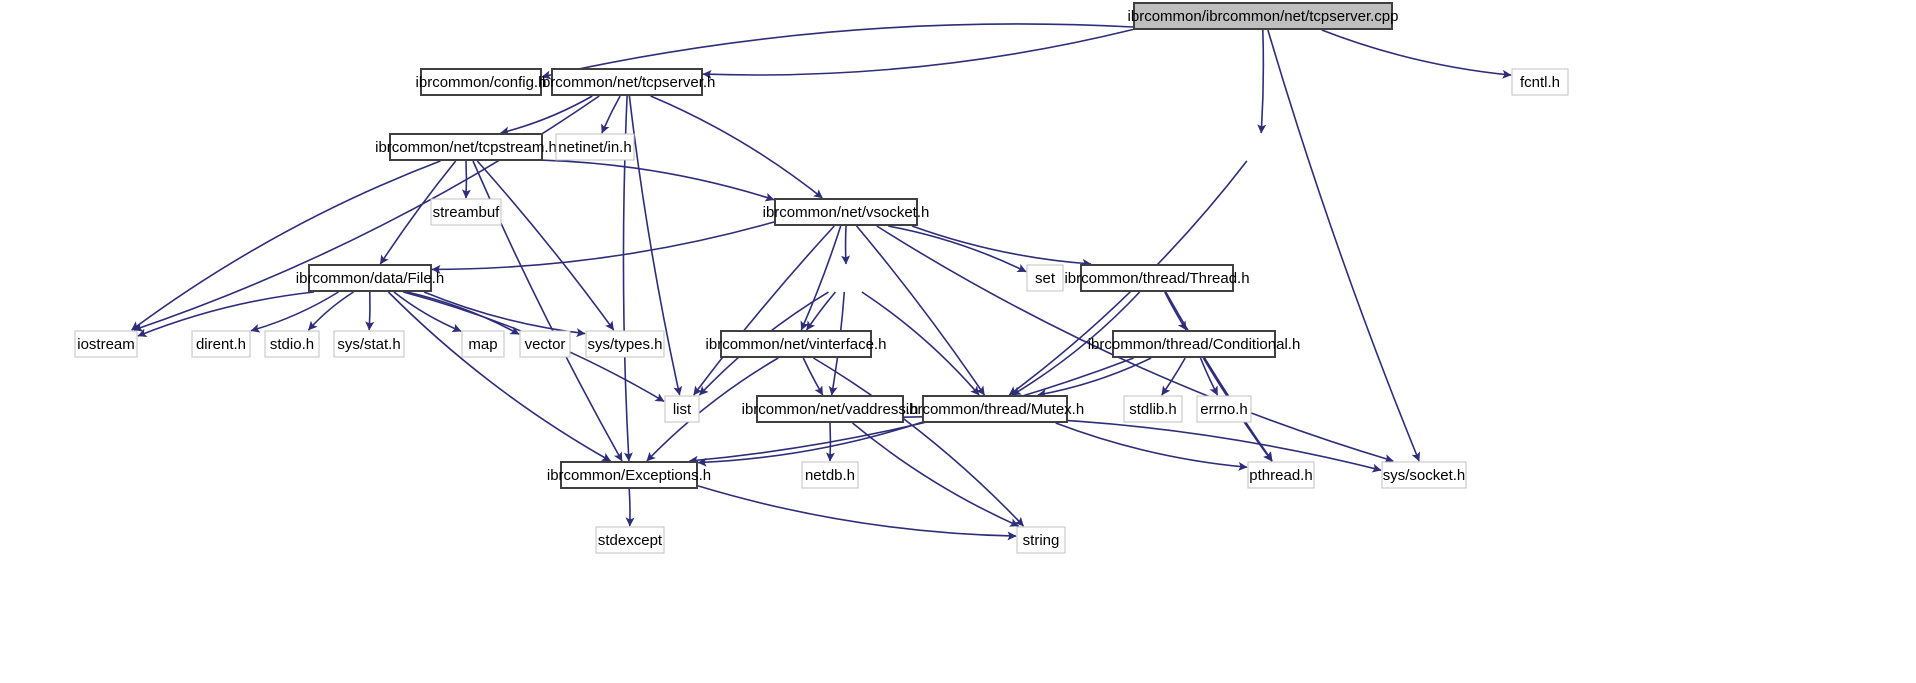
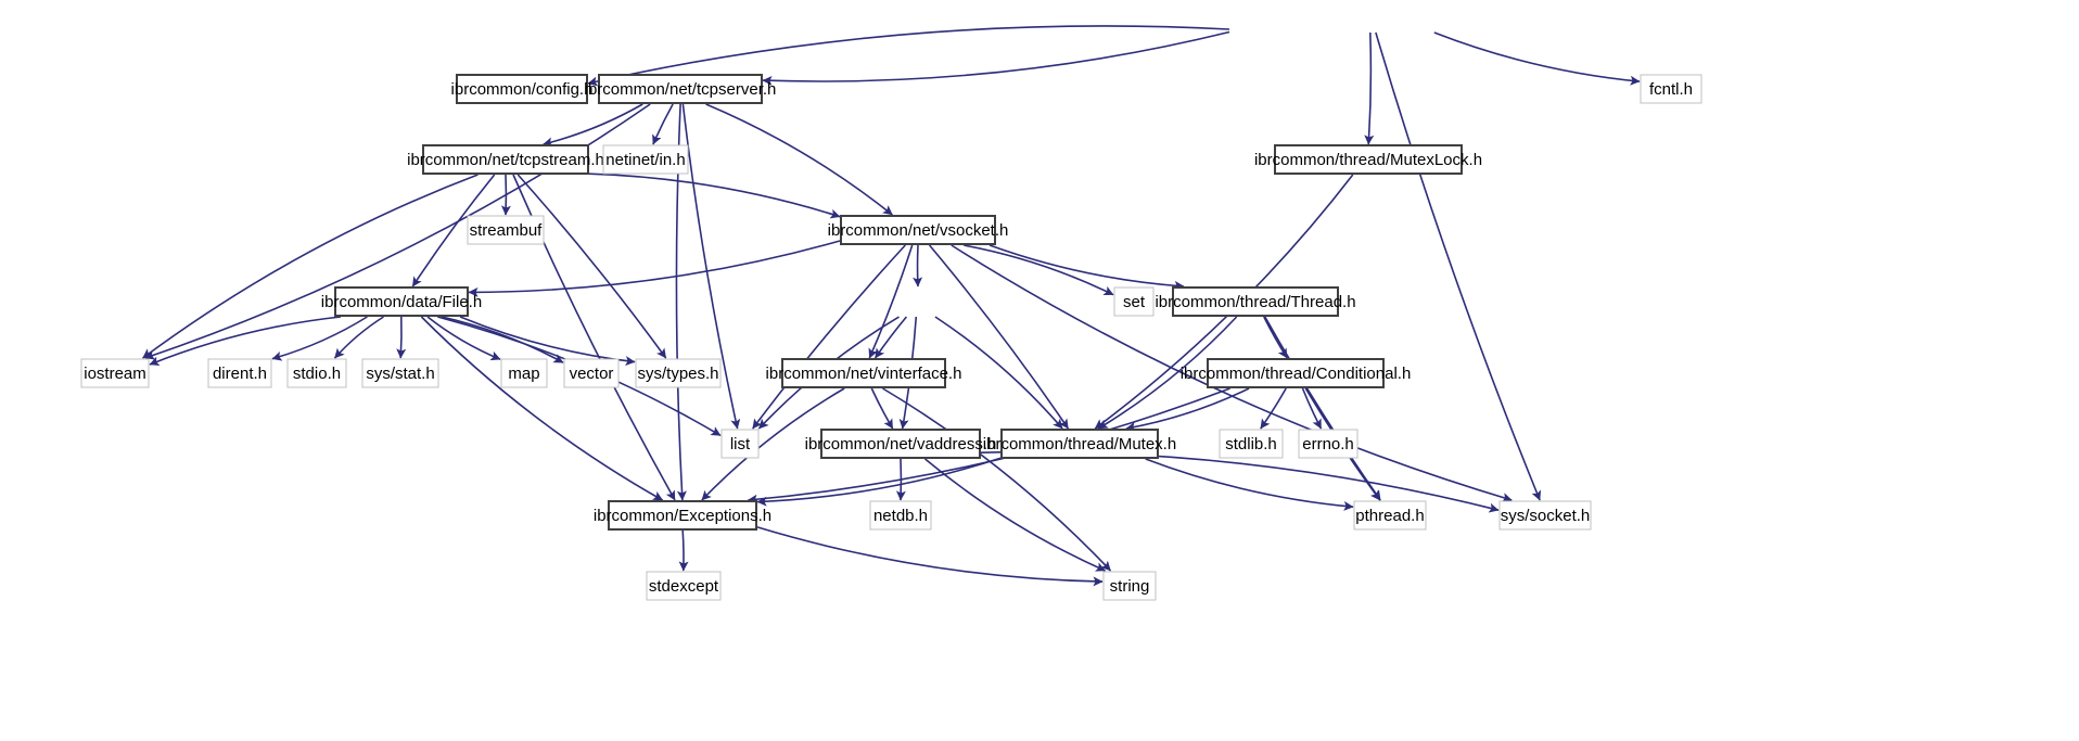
- ibrcommon/ibrcommon/net/tcpserver.cpp
  ibrcommon/config.h
  ibrcommon/net/tcpserver.h
  fcntl.h
  ibrcommon/net/tcpstream.h
  netinet/in.h
+ ibrcommon/thread/MutexLock.h
  streambuf
  ibrcommon/net/vsocket.h
  ibrcommon/data/File.h
  set
  ibrcommon/thread/Thread.h
  iostream
  dirent.h
  stdio.h
  sys/stat.h
  map
  vector
  sys/types.h
  ibrcommon/net/vinterface.h
  ibrcommon/thread/Conditional.h
  list
  ibrcommon/net/vaddress.h
  ibrcommon/thread/Mutex.h
  stdlib.h
  errno.h
  pthread.h
  sys/socket.h
  ibrcommon/Exceptions.h
  netdb.h
  stdexcept
  string
